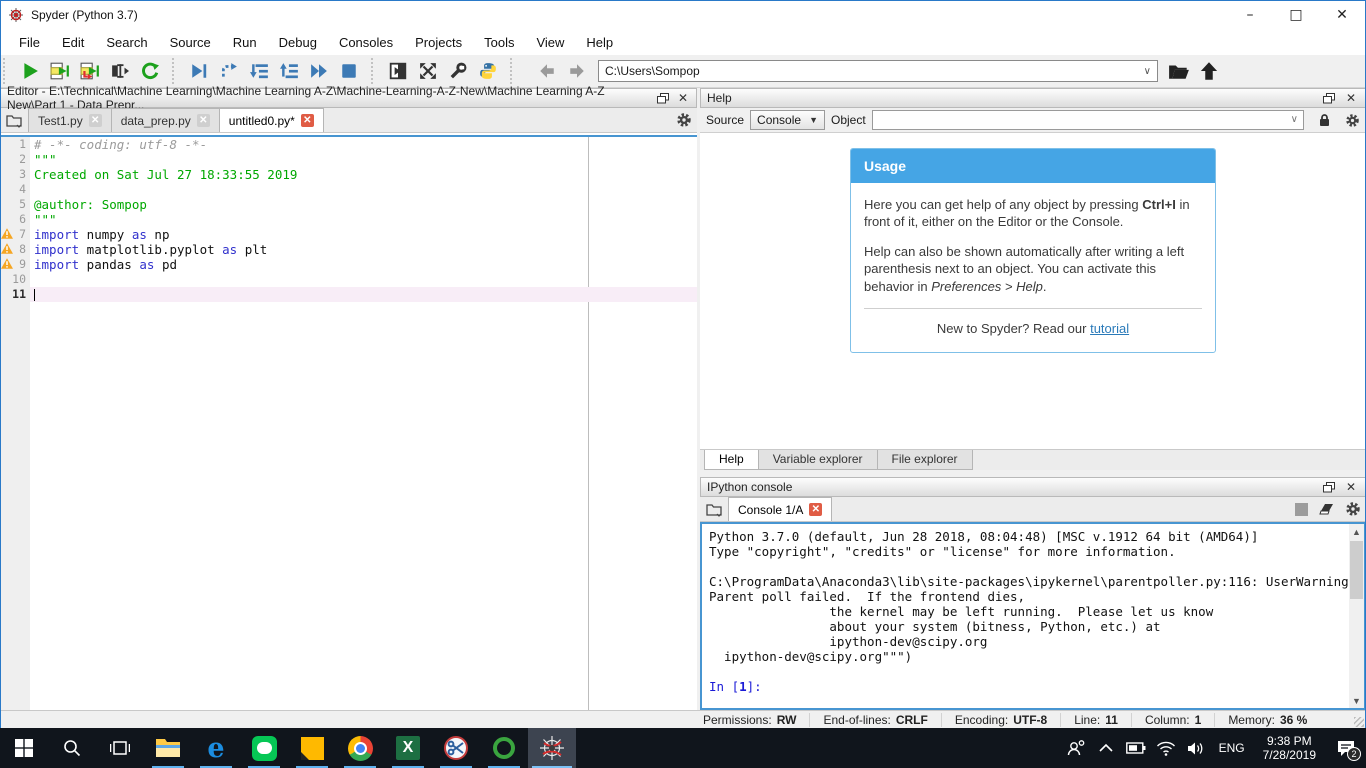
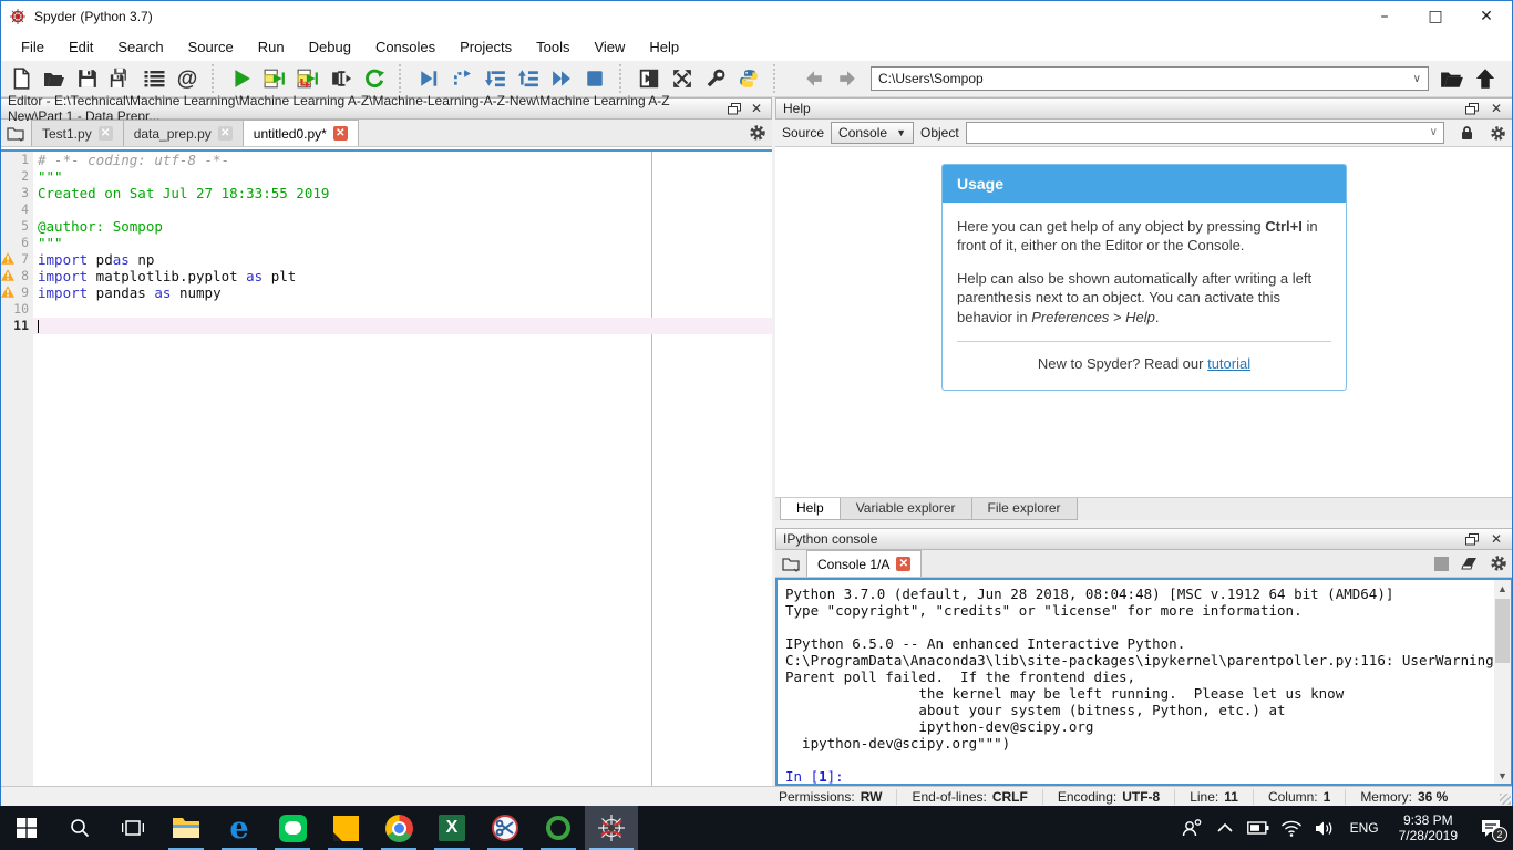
  Spyder (Python 3.7)
  –
  □
  ✕
  File
  Edit
  Search
  Source
  Run
  Debug
  Consoles
  Projects
  Tools
  View
  Help
+ @
  C:\Users\Sompop
  ∨
  Editor - E:\Technical\Machine Learning\Machine Learning A-Z\Machine-Learning-A-Z-New\Machine Learning A-Z New\Part 1 - Data Prepr...
  ✕
  Test1.py
  ✕
  data_prep.py
  ✕
  untitled0.py*
  ✕
  1
  # -*- coding: utf-8 -*-
  2
  """
  3
  Created on Sat Jul 27 18:33:55 2019
  4
  5
  @author: Sompop
  6
  """
  7
- import numpy as np
+ import pdas np
  8
  import matplotlib.pyplot as plt
  9
- import pandas as pd
+ import pandas as numpy
  10
  11
  Help
  ✕
  Source
  Console
  ▼
  Object
  ∨
  Usage
  Here you can get help of any object by pressing Ctrl+I in front of it, either on the Editor or the Console.
  Help can also be shown automatically after writing a left parenthesis next to an object. You can activate this behavior in Preferences > Help.
  New to Spyder? Read our tutorial
  Help
  Variable explorer
  File explorer
  IPython console
  ✕
  Console 1/A
  ✕
  Python 3.7.0 (default, Jun 28 2018, 08:04:48) [MSC v.1912 64 bit (AMD64)]
  Type "copyright", "credits" or "license" for more information.
+ IPython 6.5.0 -- An enhanced Interactive Python.
  C:\ProgramData\Anaconda3\lib\site-packages\ipykernel\parentpoller.py:116: UserWarning
  Parent poll failed. If the frontend dies,
  the kernel may be left running. Please let us know
  about your system (bitness, Python, etc.) at
  ipython-dev@scipy.org
  ipython-dev@scipy.org""")
  In [1]:
  ▲
  ▼
  Permissions:
  RW
  End-of-lines:
  CRLF
  Encoding:
  UTF-8
  Line:
  11
  Column:
  1
  Memory:
  36 %
  e
  X
  ENG
  9:38 PM
  7/28/2019
  2
